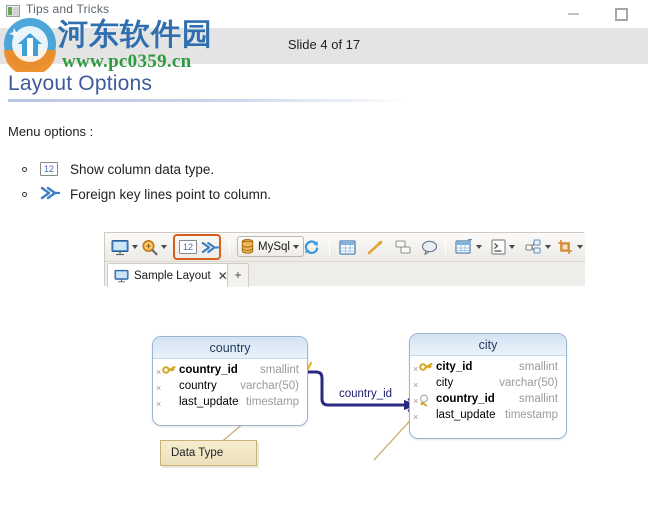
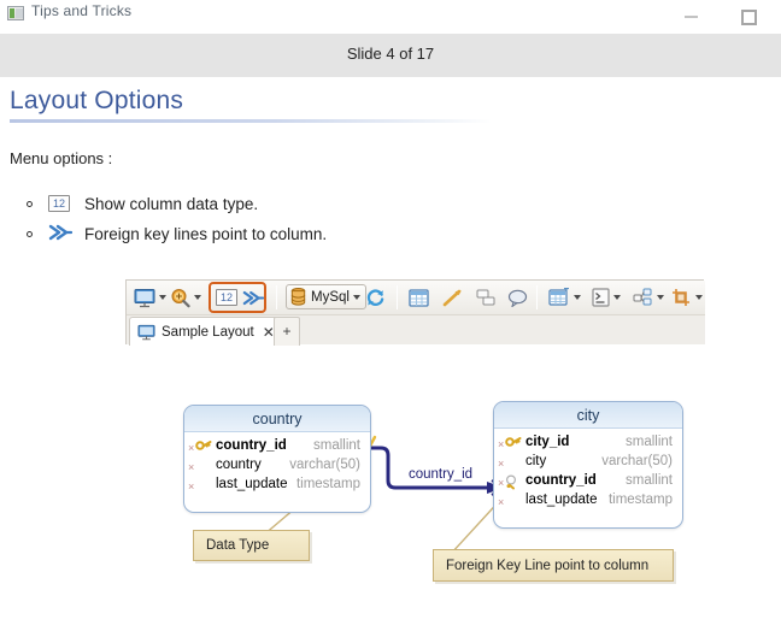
  Tips and Tricks
  Slide 4 of 17
- 河东软件园
- www.pc0359.cn
  Layout Options
  Menu options :
  12
  Show column data type.
  Foreign key lines point to column.
  12
  MySql
  Sample Layout
  ✕
  +
  country
  ×
  country_id
  smallint
  ×
  country
  varchar(50)
  ×
  last_update
  timestamp
  city
  ×
  city_id
  smallint
  ×
  city
  varchar(50)
  ×
  country_id
  smallint
  ×
  last_update
  timestamp
  country_id
  Data Type
+ Foreign Key Line point to column
